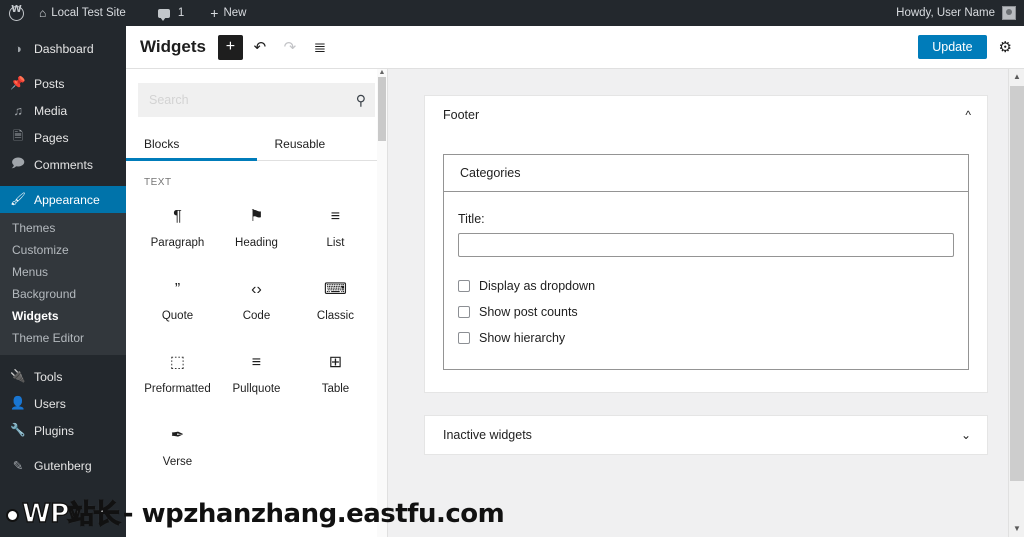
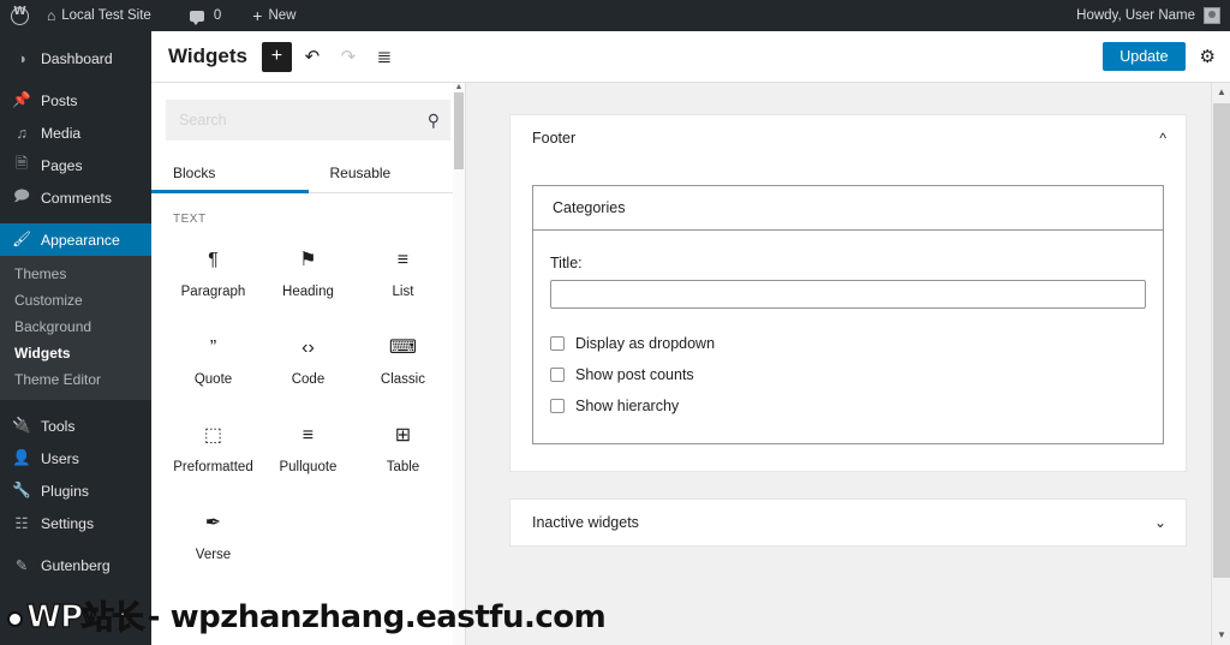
  ⌂
  Local Test Site
- 1
+ 0
  +
  New
  Howdy, User Name
  ◑
  Dashboard
  📌
  Posts
  ♫
  Media
  🗎
  Pages
  🗩
  Comments
  🖌
  Appearance
  Themes
  Customize
- Menus
  Background
  Widgets
  Theme Editor
  🔌
  Tools
  👤
  Users
  🔧
  Plugins
+ ☷
+ Settings
  ✎
  Gutenberg
  Widgets
  +
  ↶
  ↷
  ≣
  Update
  ⚙
  Search
  ⚲
  Blocks
  Reusable
  TEXT
  ¶
  Paragraph
  ⚑
  Heading
  ≡
  List
  ”
  Quote
  ‹›
  Code
  ⌨
  Classic
  ⬚
  Preformatted
  ≡
  Pullquote
  ⊞
  Table
  ✒
  Verse
  Footer
  ^
  Categories
  Title:
  Display as dropdown
  Show post counts
  Show hierarchy
  Inactive widgets
  ⌄
  ▲
  ▼
  WP站长
  - wpzhanzhang.eastfu.com
